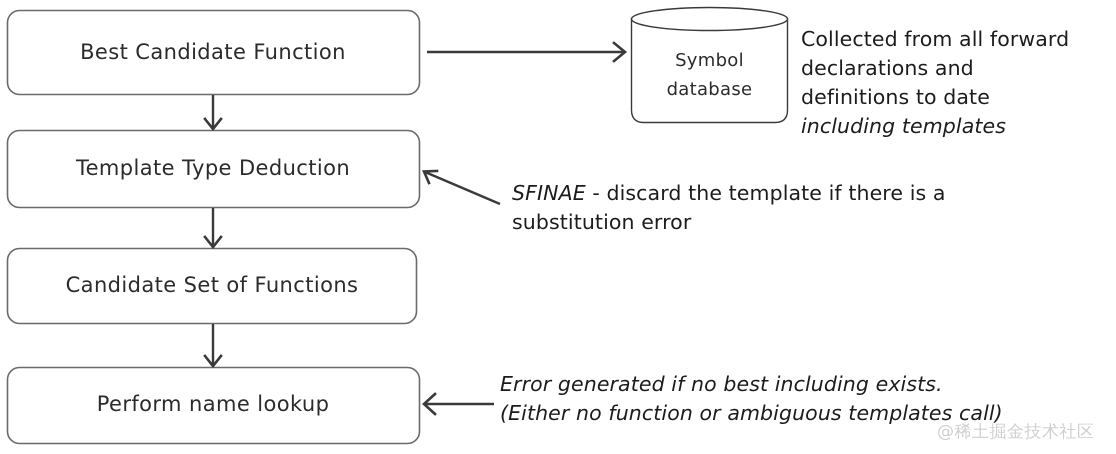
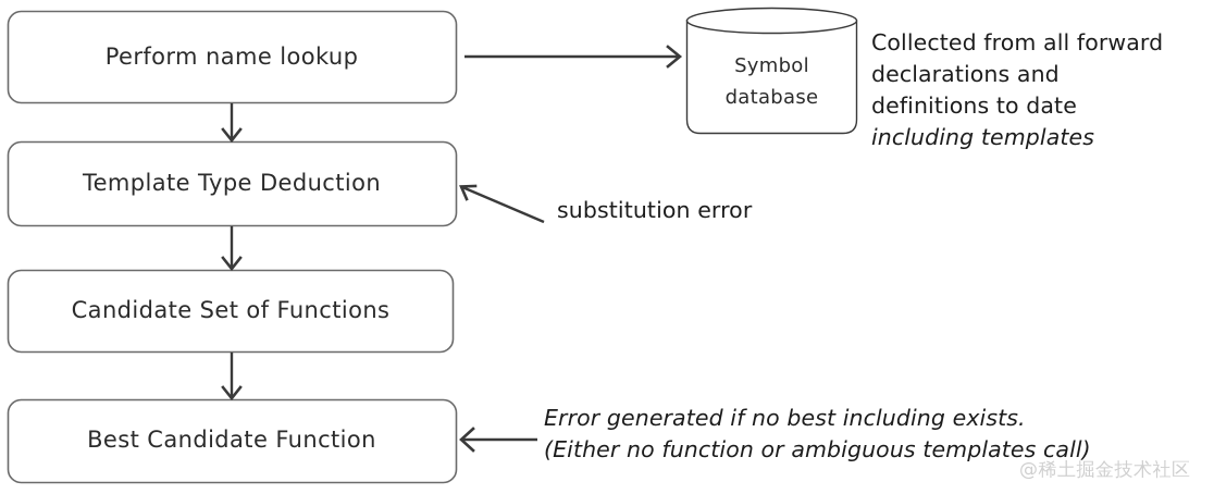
- Best Candidate Function
+ Perform name lookup
  Template Type Deduction
  Candidate Set of Functions
- Perform name lookup
+ Best Candidate Function
  Symbol
  database
  Collected from all forward
  declarations and
  definitions to date
  including templates
- SFINAE - discard the template if there is a
  substitution error
  Error generated if no best including exists.
  (Either no function or ambiguous templates call)
  @稀土掘金技术社区
